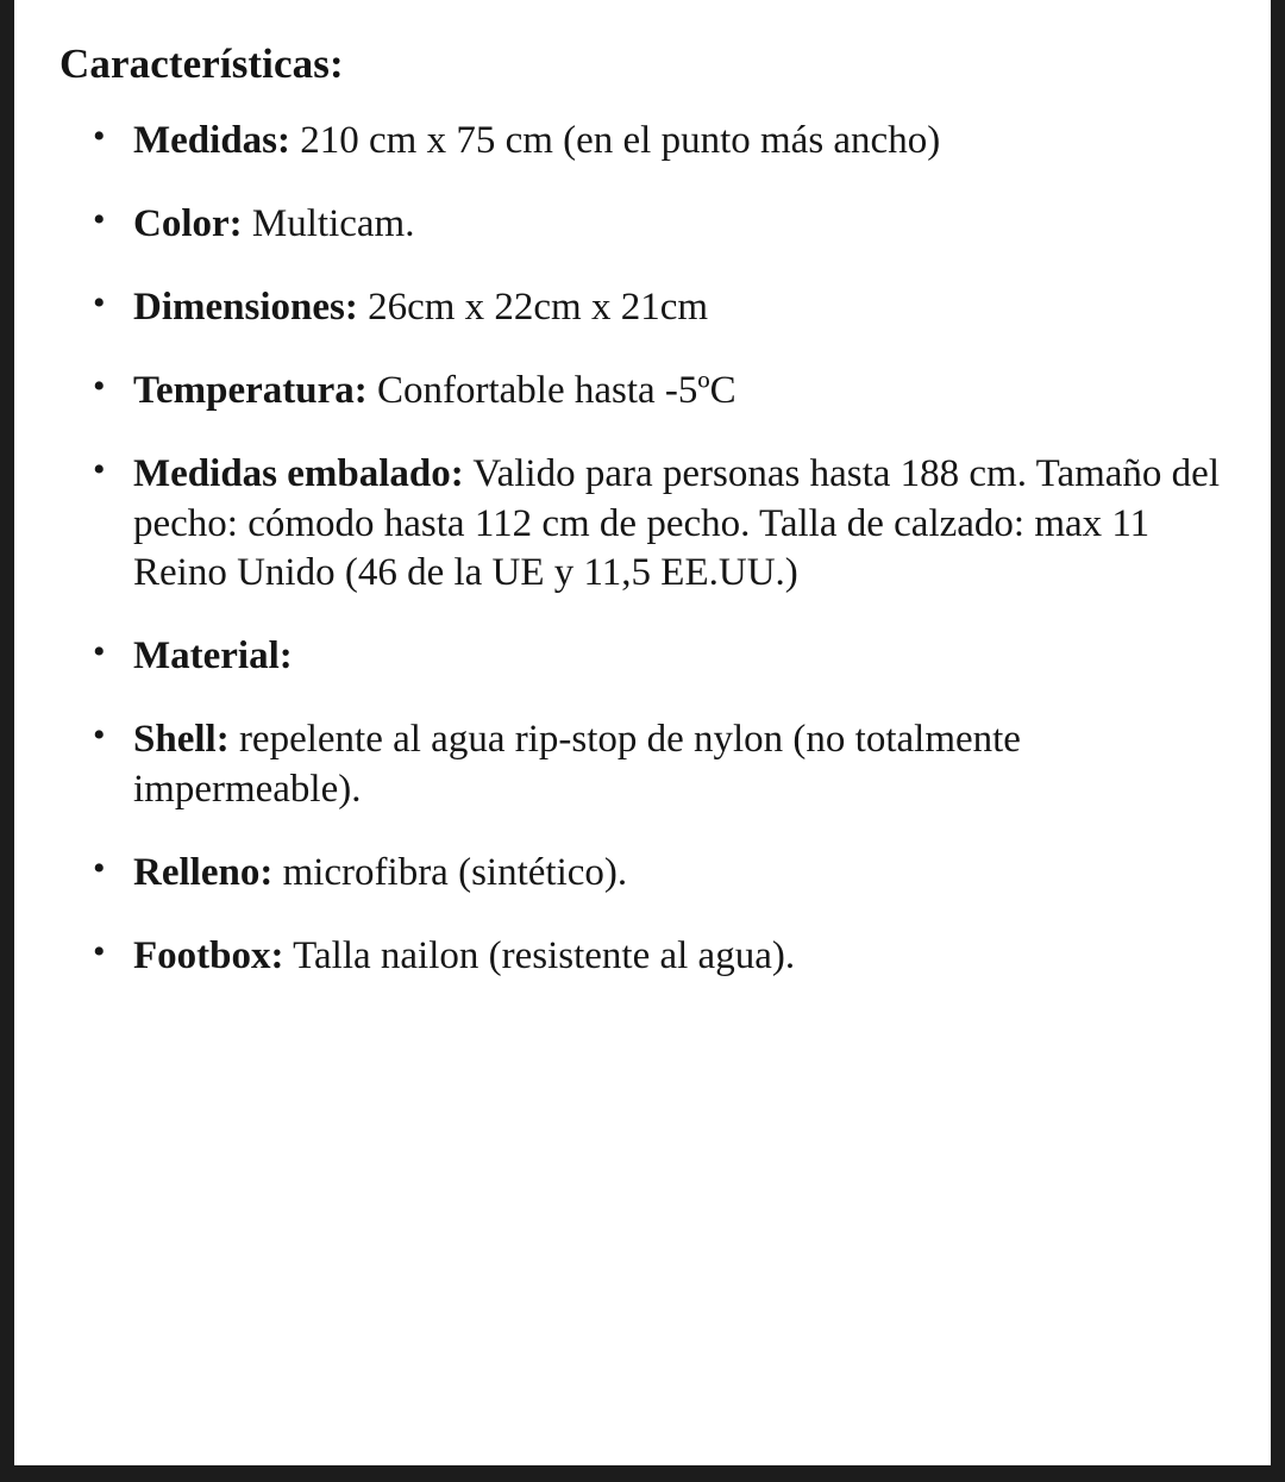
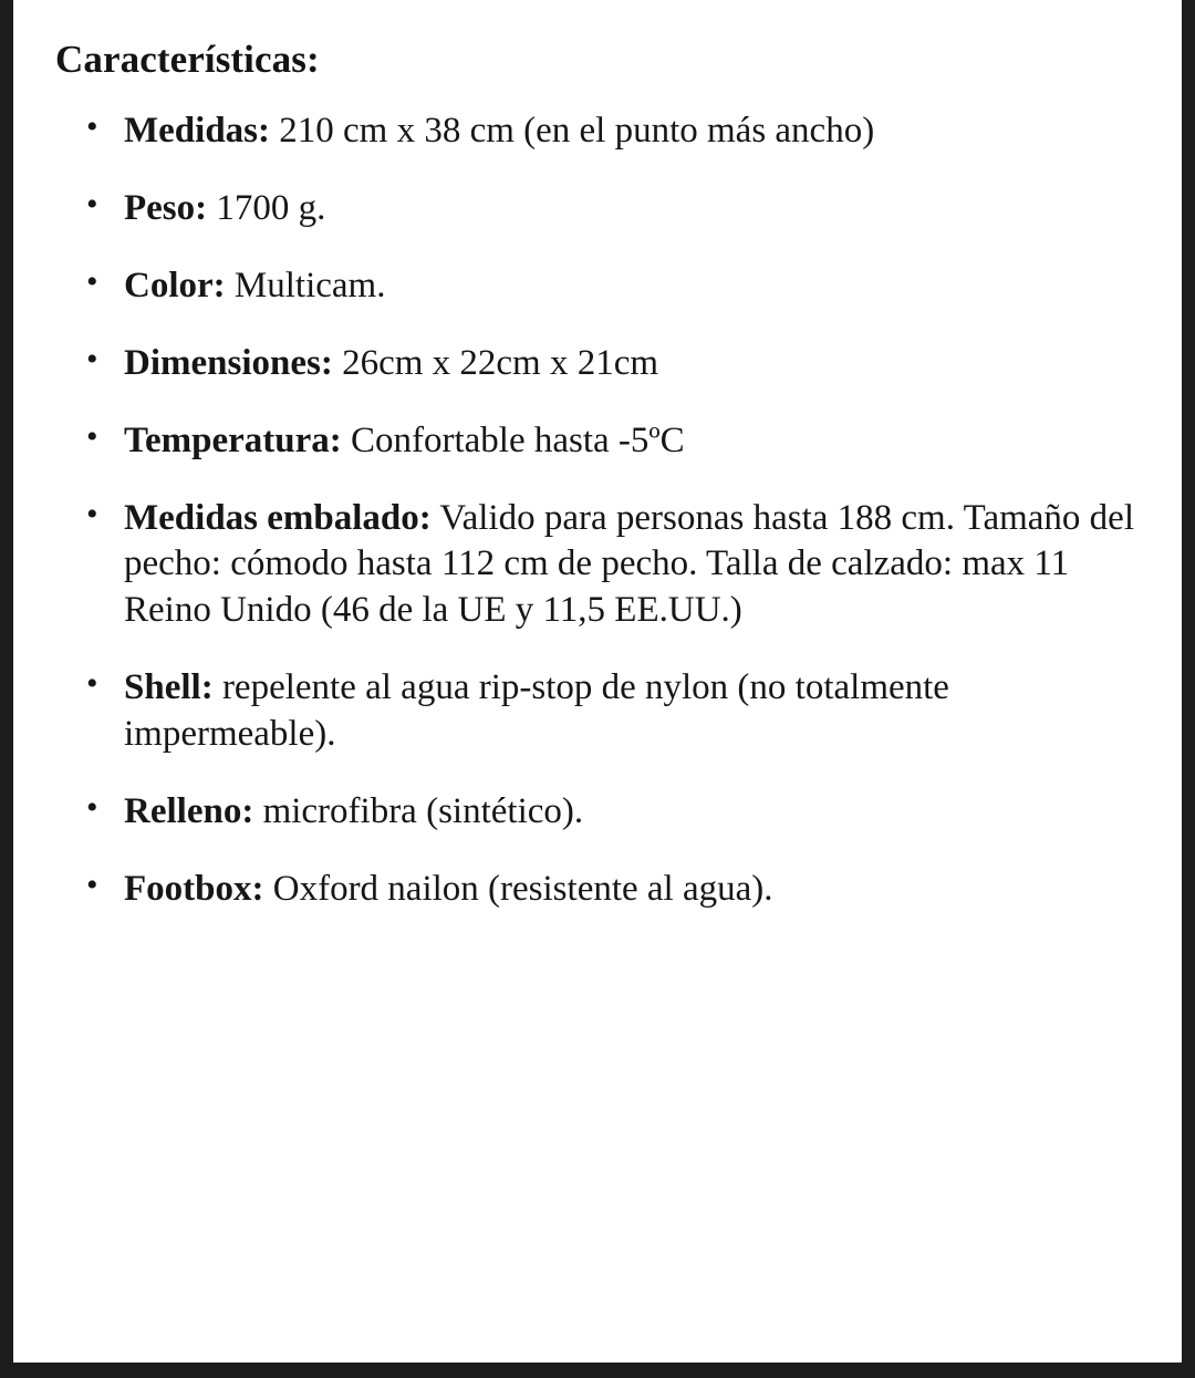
  Características:
- Medidas: 210 cm x 75 cm (en el punto más ancho)
+ Medidas: 210 cm x 38 cm (en el punto más ancho)
+ Peso: 1700 g.
  Color: Multicam.
  Dimensiones: 26cm x 22cm x 21cm
  Temperatura: Confortable hasta -5ºC
  Medidas embalado: Valido para personas hasta 188 cm. Tamaño del pecho: cómodo hasta 112 cm de pecho. Talla de calzado: max 11 Reino Unido (46 de la UE y 11,5 EE.UU.)
- Material:
  Shell: repelente al agua rip-stop de nylon (no totalmente impermeable).
  Relleno: microfibra (sintético).
- Footbox: Talla nailon (resistente al agua).
+ Footbox: Oxford nailon (resistente al agua).
